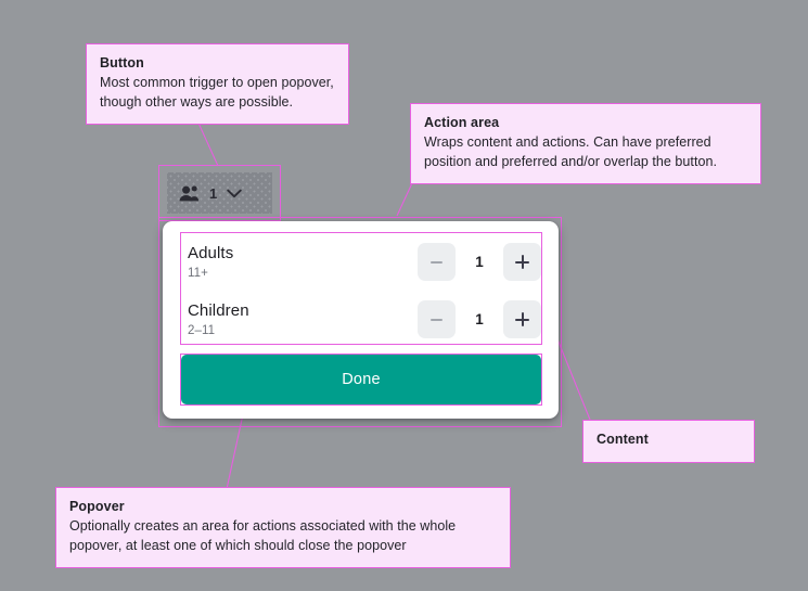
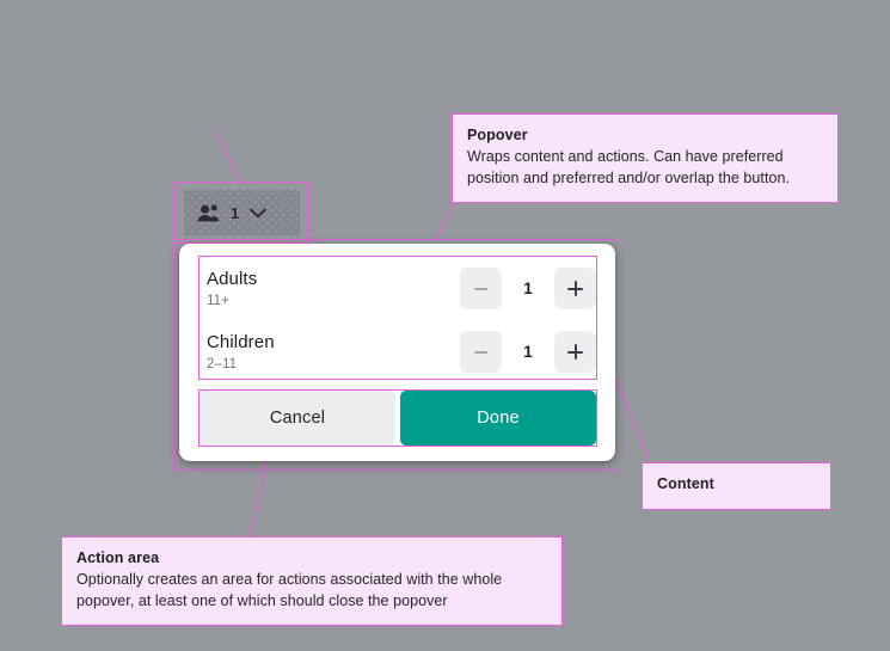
- Button
- Most common trigger to open popover, though other ways are possible.
- Action area
+ Popover
  Wraps content and actions. Can have preferred position and preferred and/or overlap the button.
  Content
- Popover
+ Action area
  Optionally creates an area for actions associated with the whole popover, at least one of which should close the popover
  1
  Adults
  11+
  1
  Children
  2–11
  1
+ Cancel
  Done
